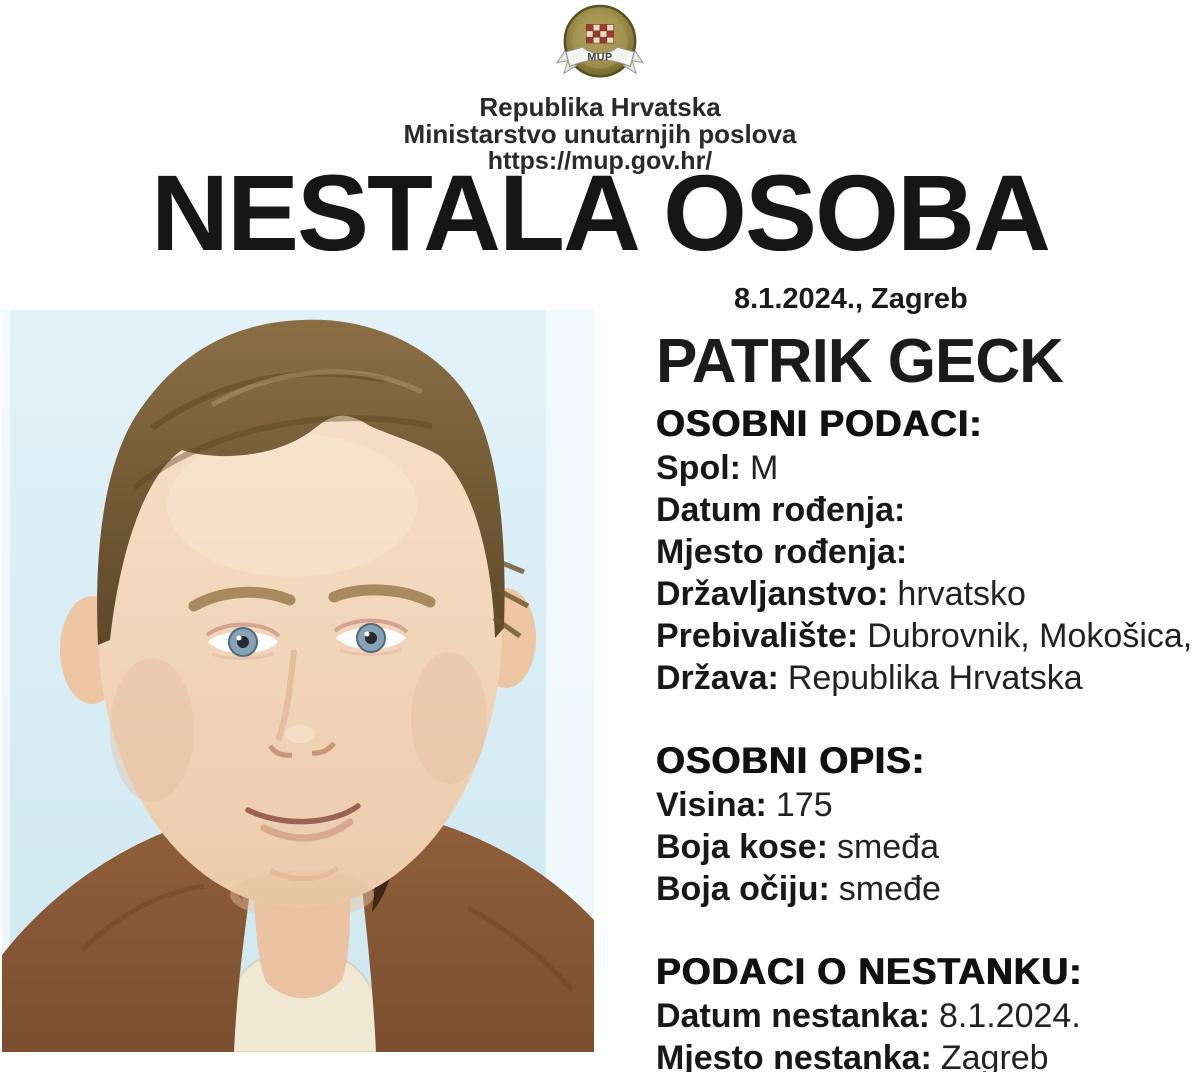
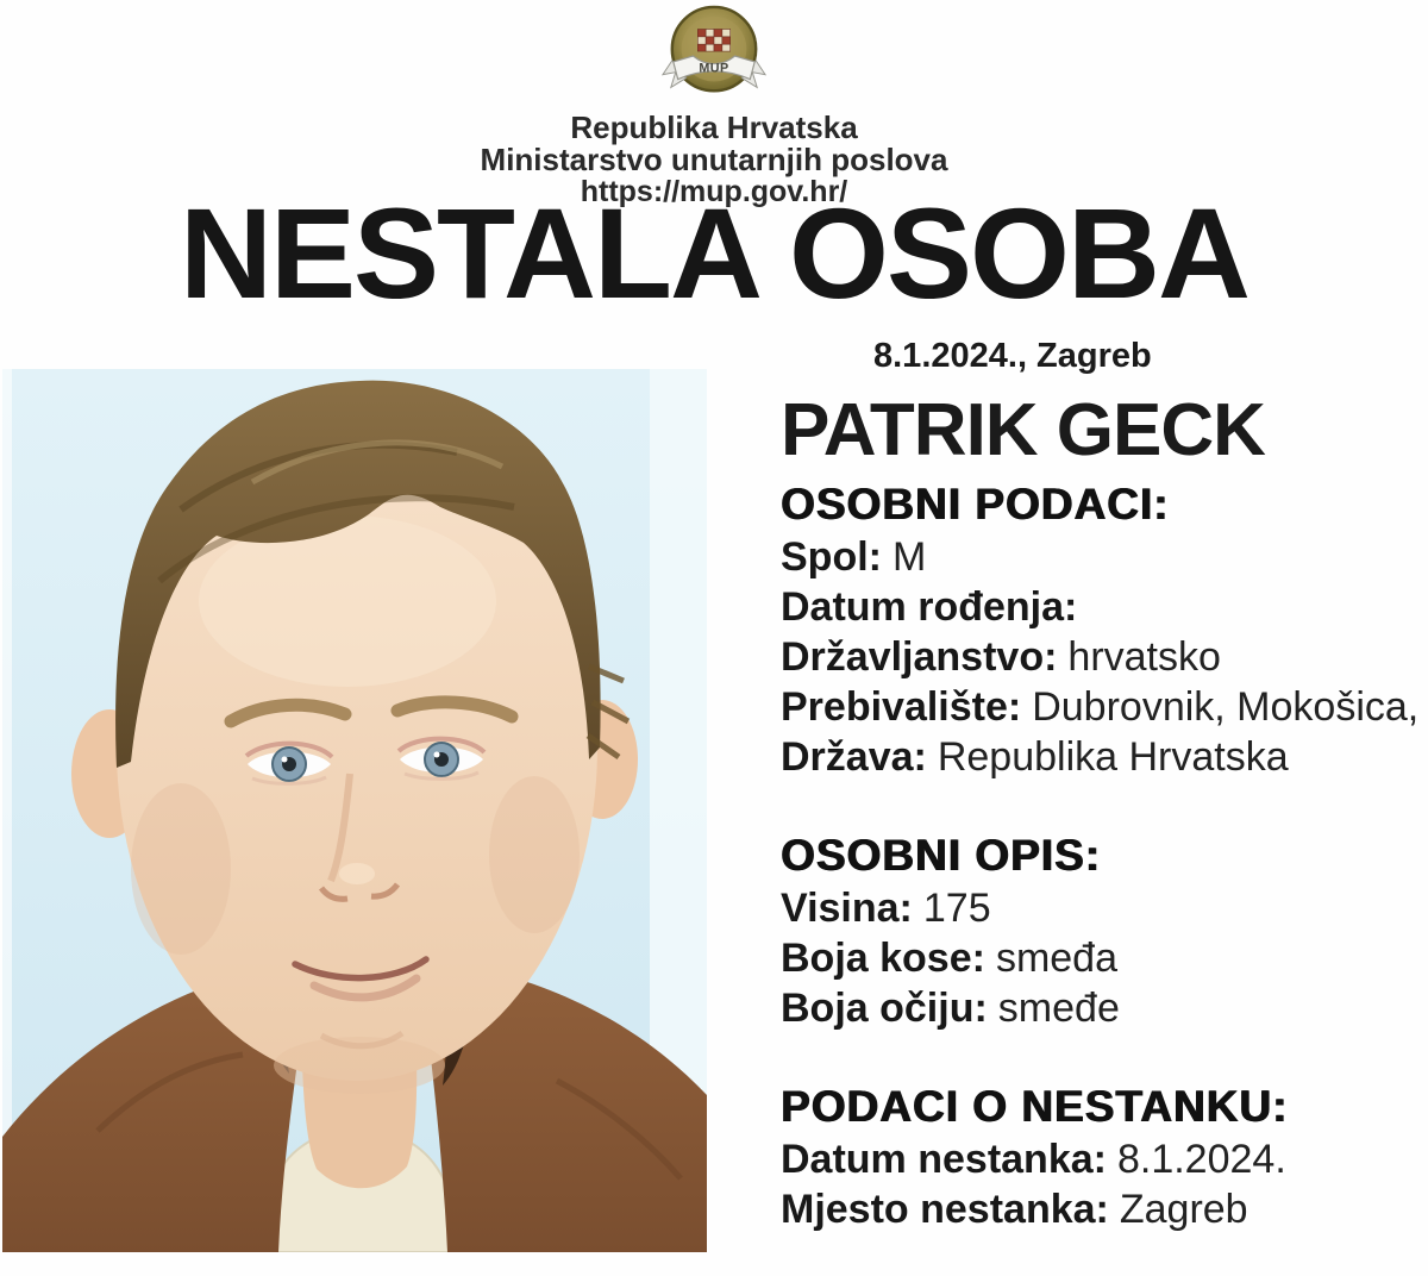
  MUP
  Republika Hrvatska
  Ministarstvo unutarnjih poslova
  https://mup.gov.hr/
  NESTALA OSOBA
  8.1.2024., Zagreb
  PATRIK GECK
  OSOBNI PODACI:
  Spol: M
  Datum rođenja:
- Mjesto rođenja:
  Državljanstvo: hrvatsko
  Prebivalište: Dubrovnik, Mokošica,
  Država: Republika Hrvatska
  OSOBNI OPIS:
  Visina: 175
  Boja kose: smeđa
  Boja očiju: smeđe
  PODACI O NESTANKU:
  Datum nestanka: 8.1.2024.
  Mjesto nestanka: Zagreb
